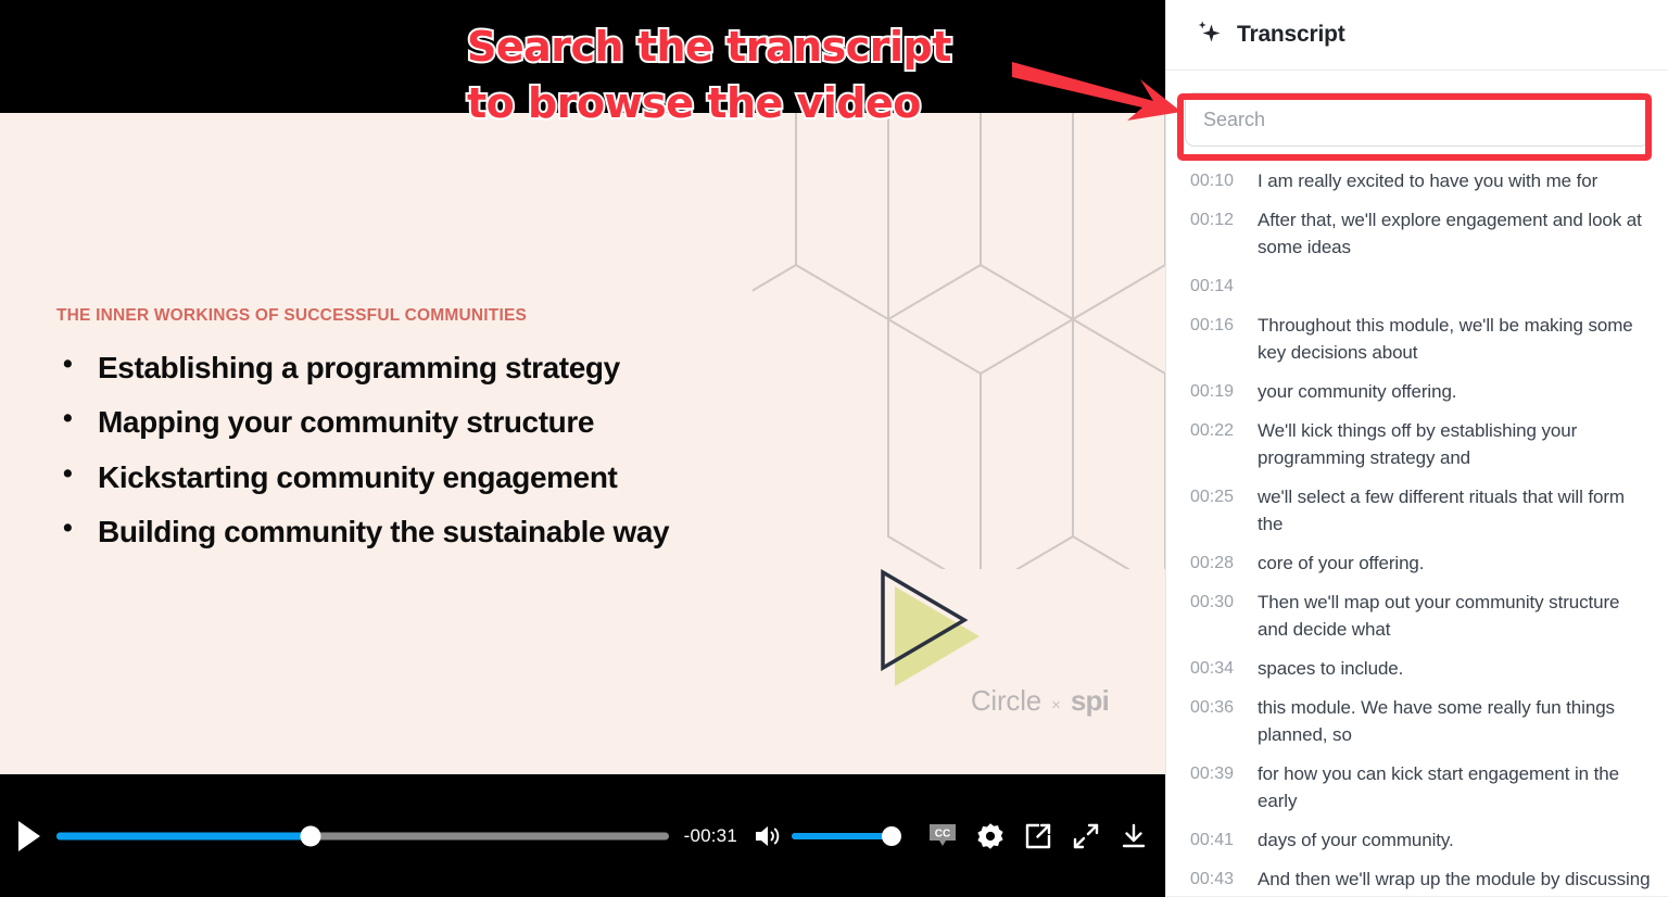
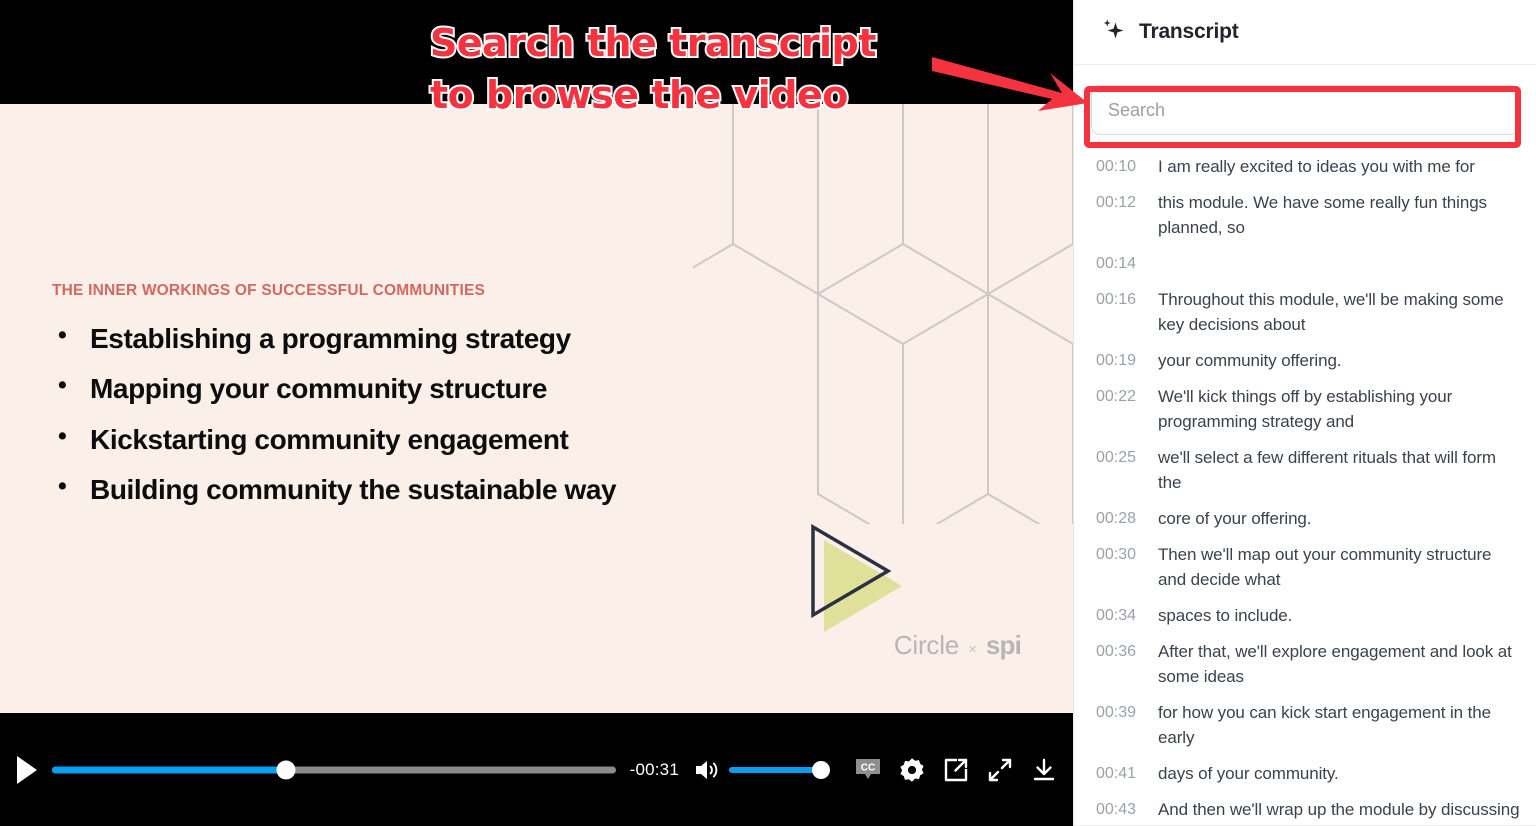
  THE INNER WORKINGS OF SUCCESSFUL COMMUNITIES
  Establishing a programming strategy
  Mapping your community structure
  Kickstarting community engagement
  Building community the sustainable way
  Circle
  ×
  spi
  -00:31
  CC
  Transcript
  Search
  00:10
- I am really excited to have you with me for
+ I am really excited to ideas you with me for
  00:12
- After that, we'll explore engagement and look at some ideas
+ this module. We have some really fun things planned, so
  00:14
  00:16
  Throughout this module, we'll be making some key decisions about
  00:19
  your community offering.
  00:22
  We'll kick things off by establishing your programming strategy and
  00:25
  we'll select a few different rituals that will form the
  00:28
  core of your offering.
  00:30
  Then we'll map out your community structure and decide what
  00:34
  spaces to include.
  00:36
- this module. We have some really fun things planned, so
+ After that, we'll explore engagement and look at some ideas
  00:39
  for how you can kick start engagement in the early
  00:41
  days of your community.
  00:43
  And then we'll wrap up the module by discussing
  Search the transcript
  to browse the video
